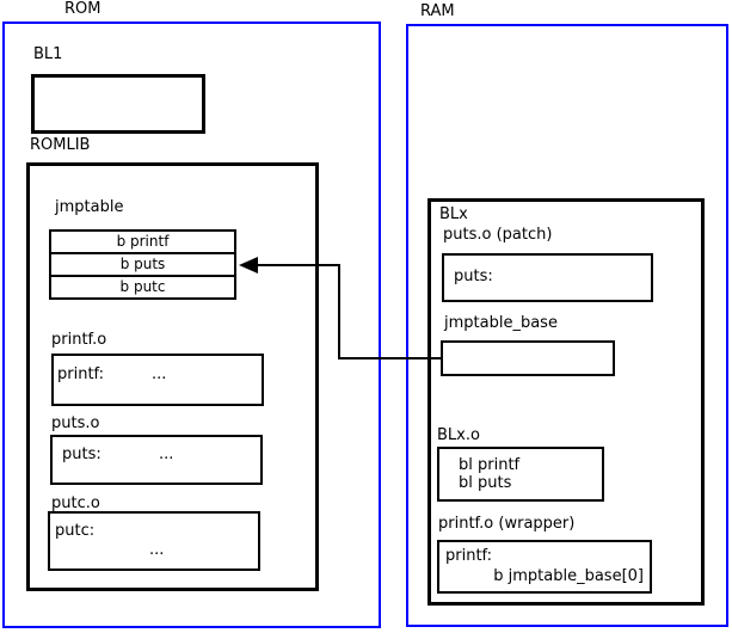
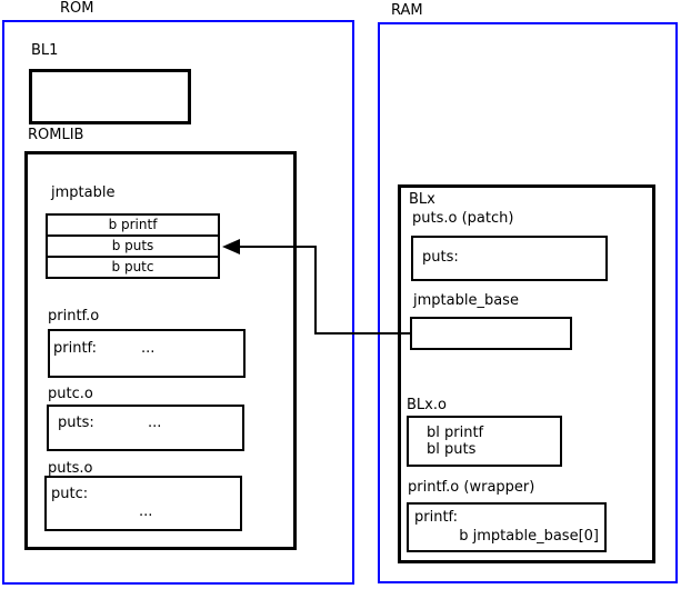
  ROM
  BL1
  ROMLIB
  jmptable
  b printf
  b puts
  b putc
  printf.o
  printf:
  ...
- puts.o
+ putc.o
  puts:
  ...
- putc.o
+ puts.o
  putc:
  ...
  RAM
  BLx
  puts.o (patch)
  puts:
  jmptable_base
  BLx.o
  bl printf
  bl puts
  printf.o (wrapper)
  printf:
  b jmptable_base[0]
